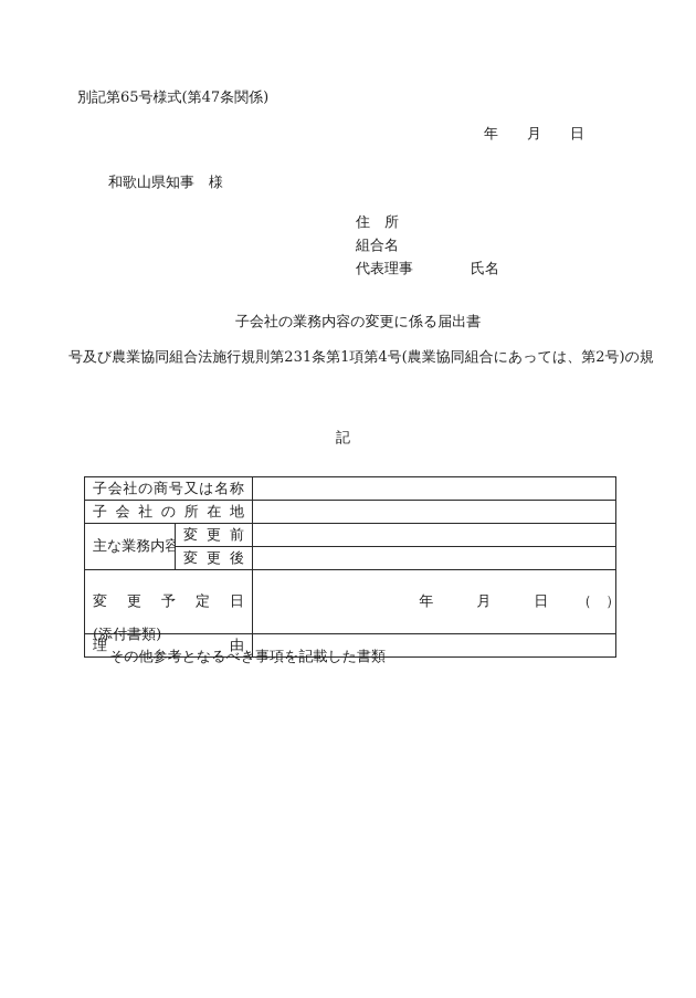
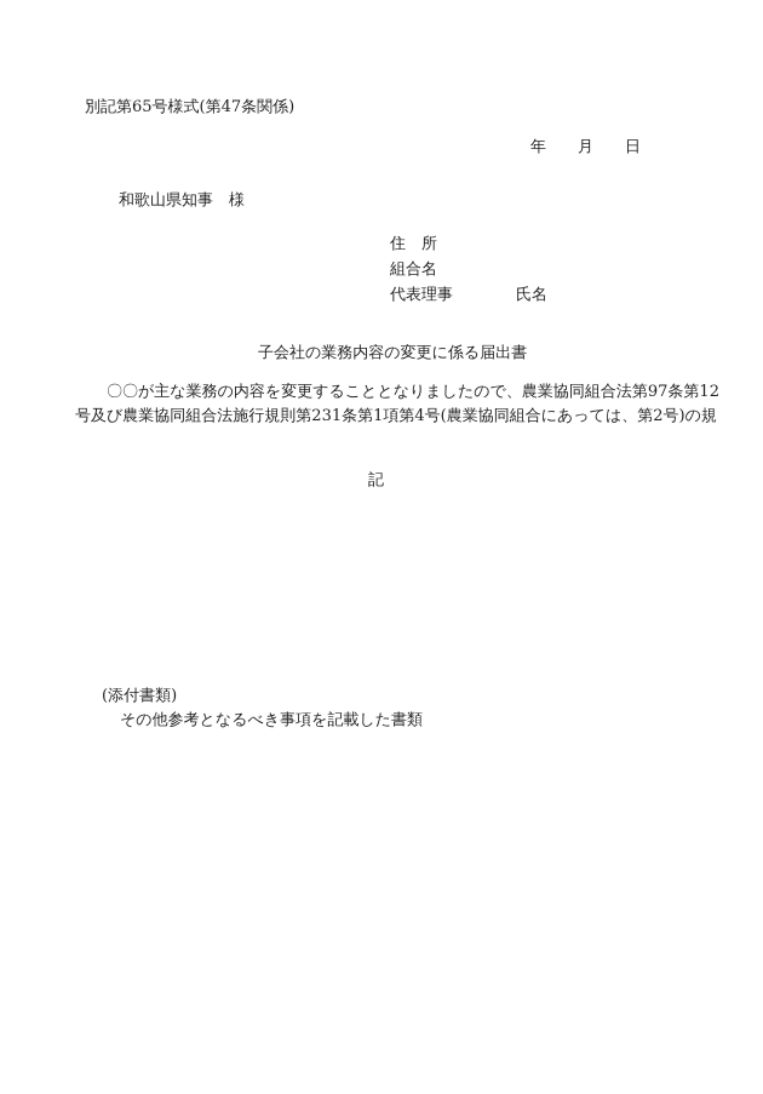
  別記第65号様式(第47条関係)
  年 月 日
  和歌山県知事 様
  住 所
  組合名
  代表理事 氏名
  子会社の業務内容の変更に係る届出書
+ 〇〇が主な業務の内容を変更することとなりましたので、農業協同組合法第97条第12
  号及び農業協同組合法施行規則第231条第1項第4号(農業協同組合にあっては、第2号)の規
  記
- 子会社の商号又は名称
- 子会社の所在地
- 主な業務内容	変更前
- 変更後
- 変更予定日	年 月 日 （ ）
- 理由
  (添付書類)
  その他参考となるべき事項を記載した書類
